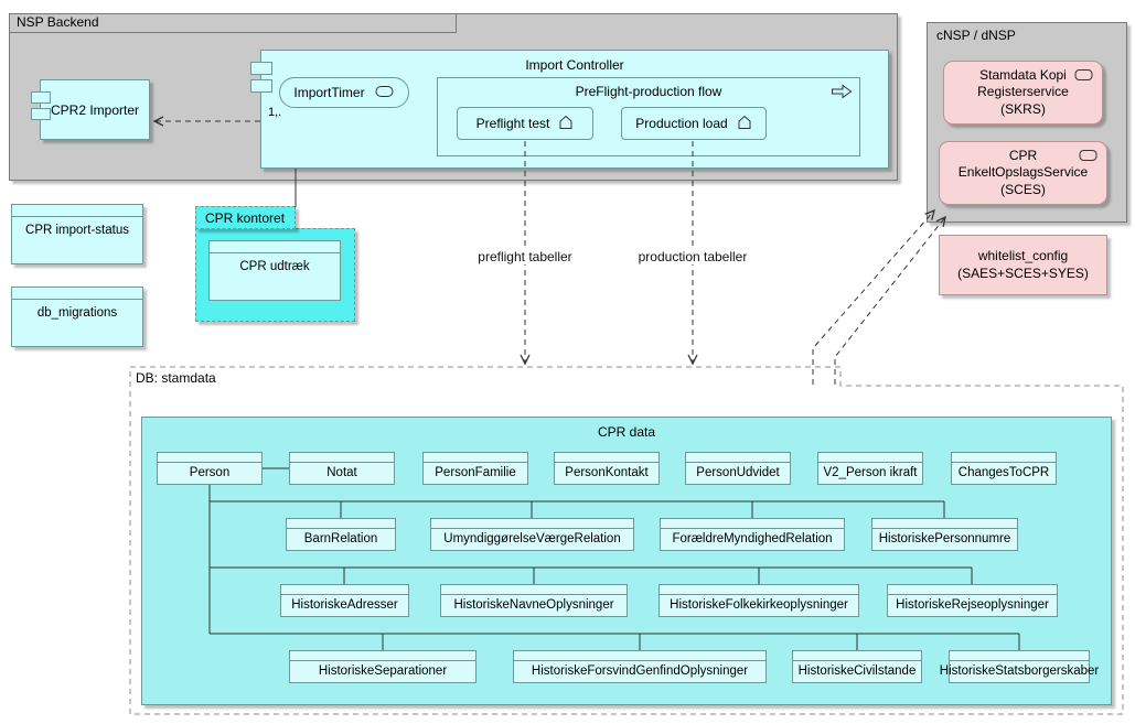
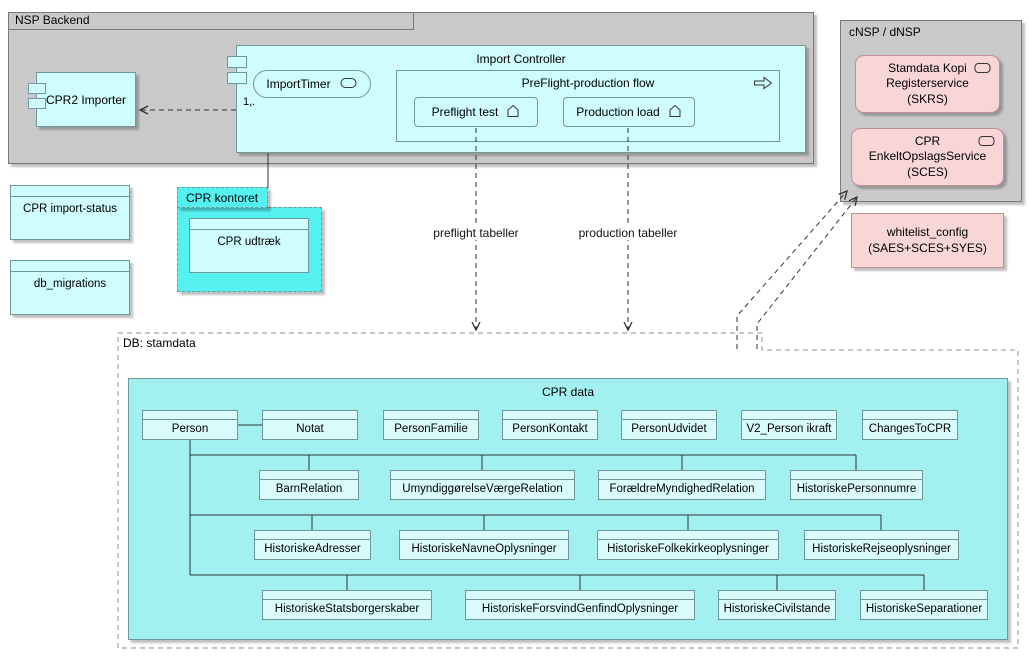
  NSP Backend
  cNSP / dNSP
  CPR data
  DB: stamdata
  CPR2 Importer
  Import Controller
  ImportTimer
  PreFlight-production flow
  Preflight test
  Production load
  CPR import-status
  db_migrations
  CPR kontoret
  CPR udtræk
  Stamdata Kopi
  Registerservice
  (SKRS)
  CPR
  EnkeltOpslagsService
  (SCES)
  whitelist_config
  (SAES+SCES+SYES)
  Person
  Notat
  PersonFamilie
  PersonKontakt
  PersonUdvidet
  V2_Person ikraft
  ChangesToCPR
  BarnRelation
  UmyndiggørelseVærgeRelation
  ForældreMyndighedRelation
  HistoriskePersonnumre
  HistoriskeAdresser
  HistoriskeNavneOplysninger
  HistoriskeFolkekirkeoplysninger
  HistoriskeRejseoplysninger
- HistoriskeSeparationer
+ HistoriskeStatsborgerskaber
  HistoriskeForsvindGenfindOplysninger
  HistoriskeCivilstande
- HistoriskeStatsborgerskaber
+ HistoriskeSeparationer
  preflight tabeller
  production tabeller
  1,.
